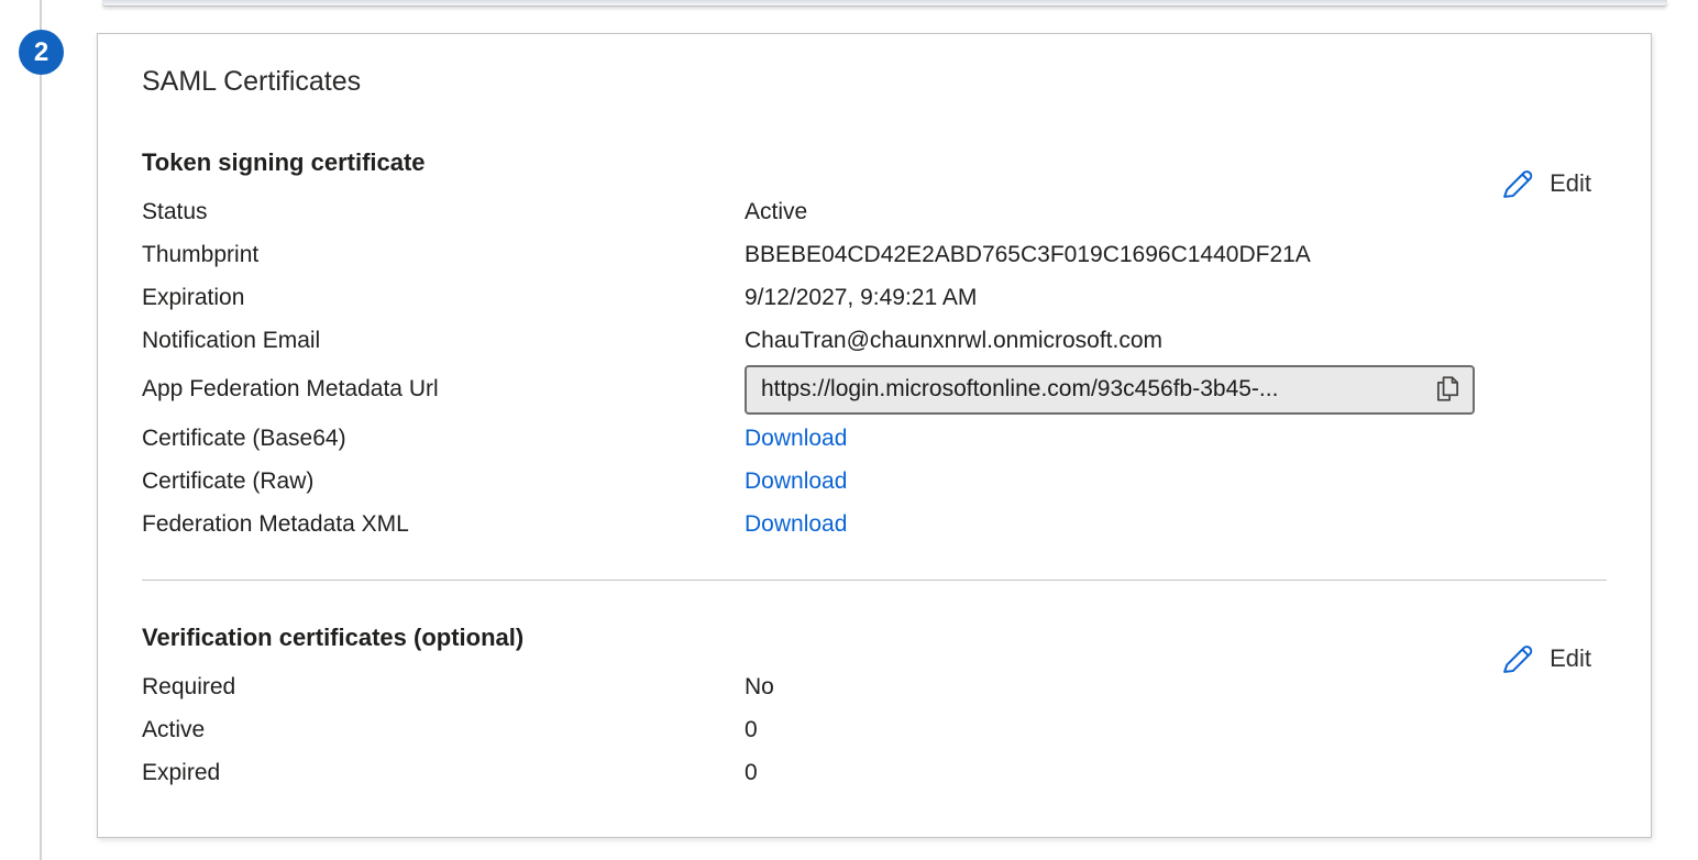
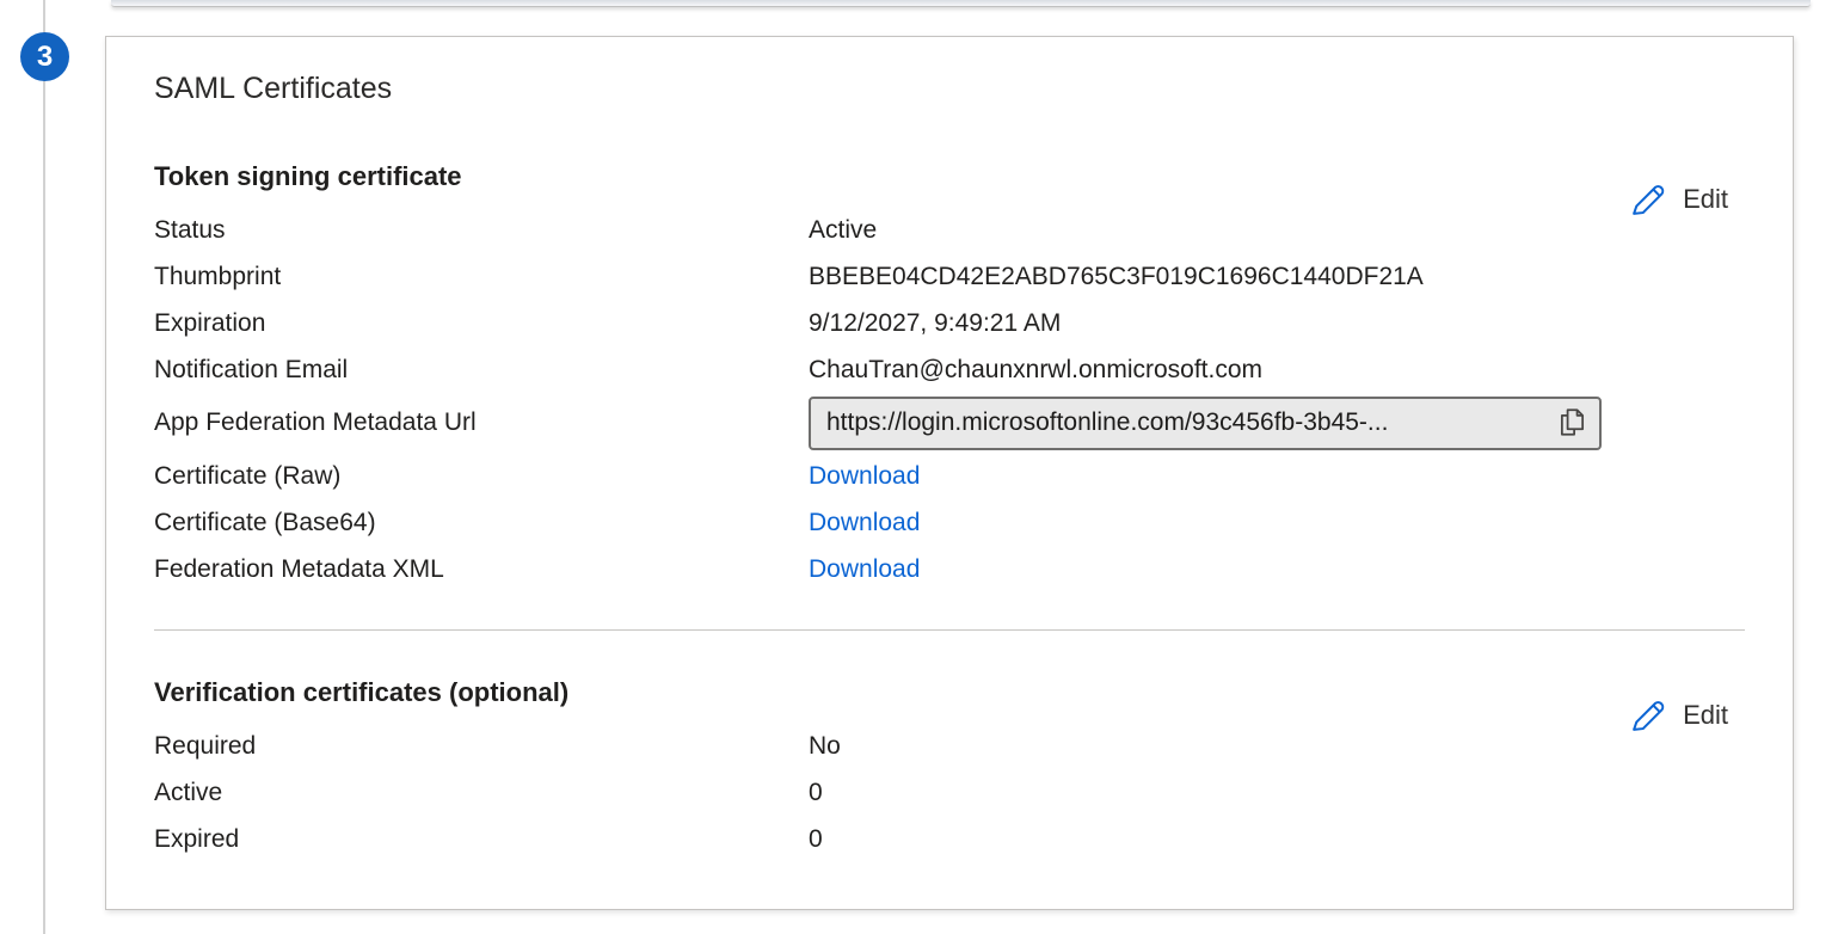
- 2
+ 3
  SAML Certificates
  Token signing certificate
  Edit
  Status
  Active
  Thumbprint
  BBEBE04CD42E2ABD765C3F019C1696C1440DF21A
  Expiration
  9/12/2027, 9:49:21 AM
  Notification Email
  ChauTran@chaunxnrwl.onmicrosoft.com
  App Federation Metadata Url
  https://login.microsoftonline.com/93c456fb-3b45-...
- Certificate (Base64)
+ Certificate (Raw)
  Download
- Certificate (Raw)
+ Certificate (Base64)
  Download
  Federation Metadata XML
  Download
  Verification certificates (optional)
  Edit
  Required
  No
  Active
  0
  Expired
  0
